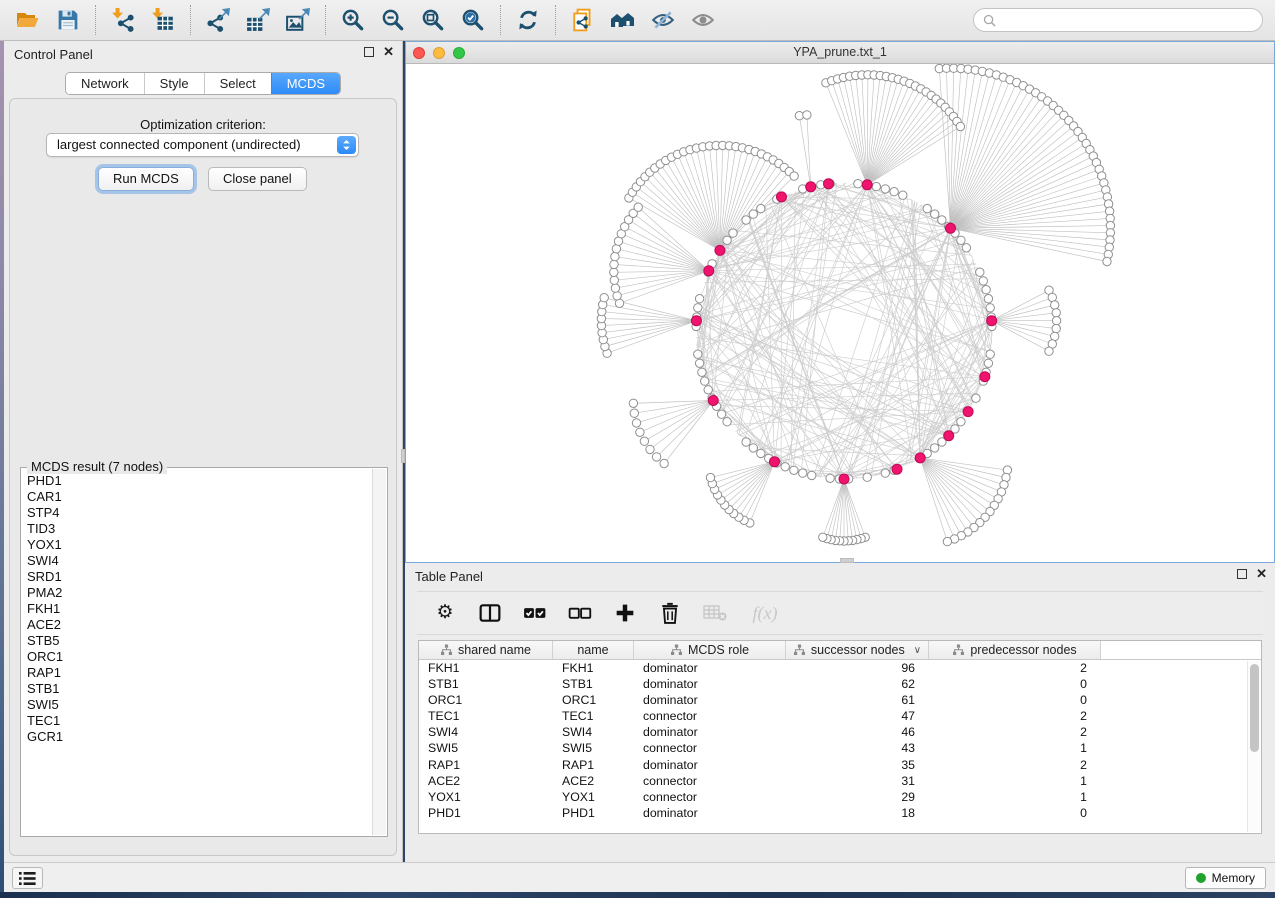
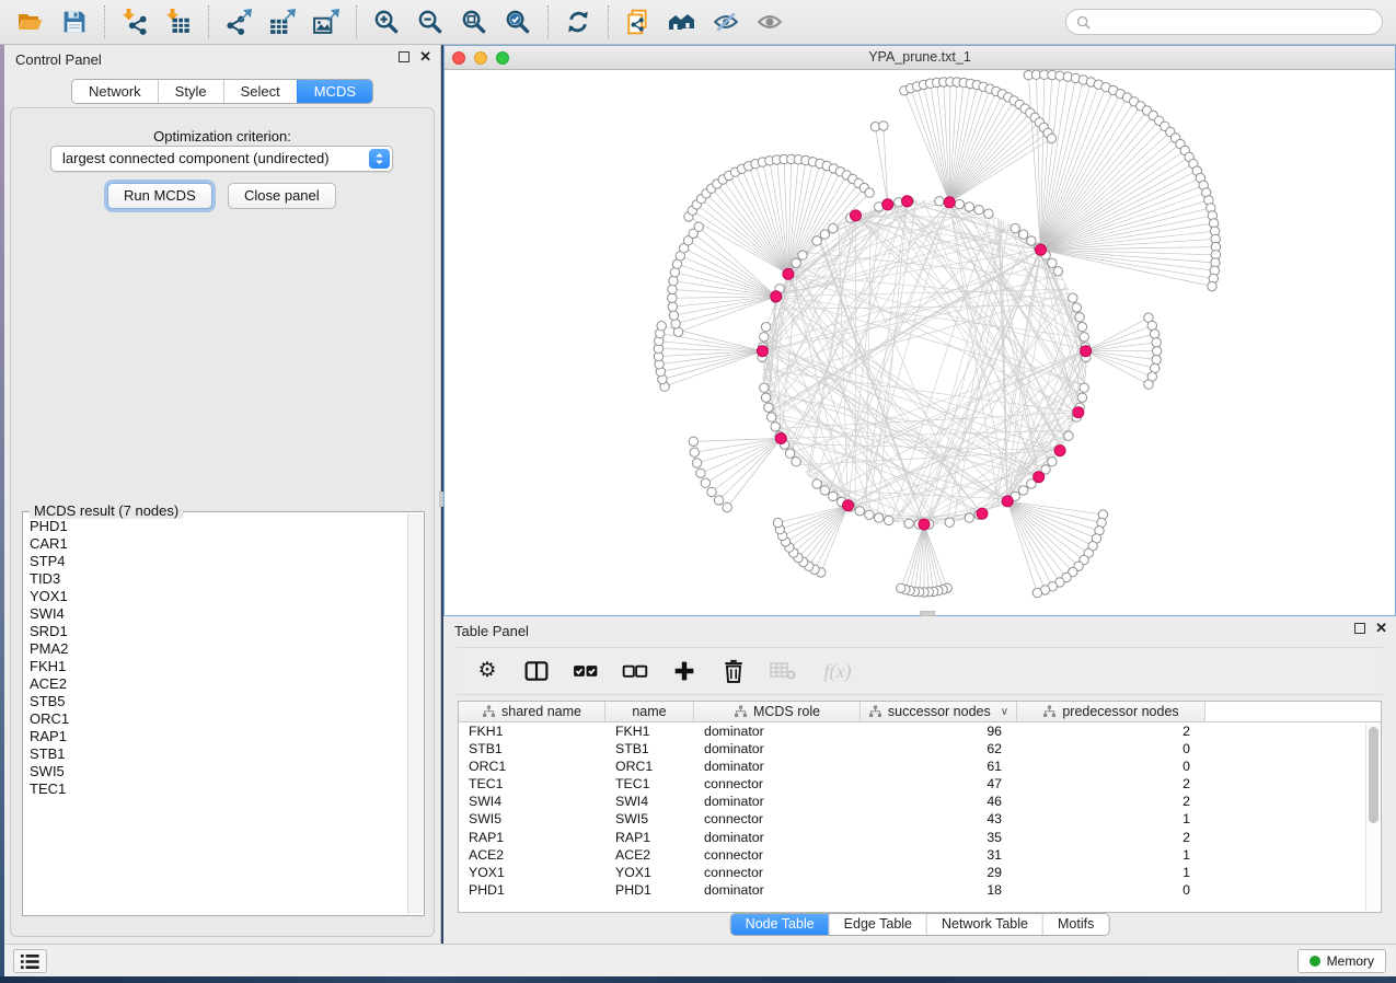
  Control Panel
  ✕
  Network
  Style
  Select
  MCDS
  Optimization criterion:
  largest connected component (undirected)
  Run MCDS
  Close panel
  MCDS result (7 nodes)
  PHD1
  CAR1
  STP4
  TID3
  YOX1
  SWI4
  SRD1
  PMA2
  FKH1
  ACE2
  STB5
  ORC1
  RAP1
  STB1
  SWI5
  TEC1
- GCR1
  YPA_prune.txt_1
  Table Panel
  ✕
  ⚙
  f(x)
  shared name
  name
  MCDS role
  successor nodes
  ∨
  predecessor nodes
  FKH1
  FKH1
  dominator
  96
  2
  STB1
  STB1
  dominator
  62
  0
  ORC1
  ORC1
  dominator
  61
  0
  TEC1
  TEC1
  connector
  47
  2
  SWI4
  SWI4
  dominator
  46
  2
  SWI5
  SWI5
  connector
  43
  1
  RAP1
  RAP1
  dominator
  35
  2
  ACE2
  ACE2
  connector
  31
  1
  YOX1
  YOX1
  connector
  29
  1
  PHD1
  PHD1
  dominator
  18
  0
+ Node Table
+ Edge Table
+ Network Table
+ Motifs
  Memory
